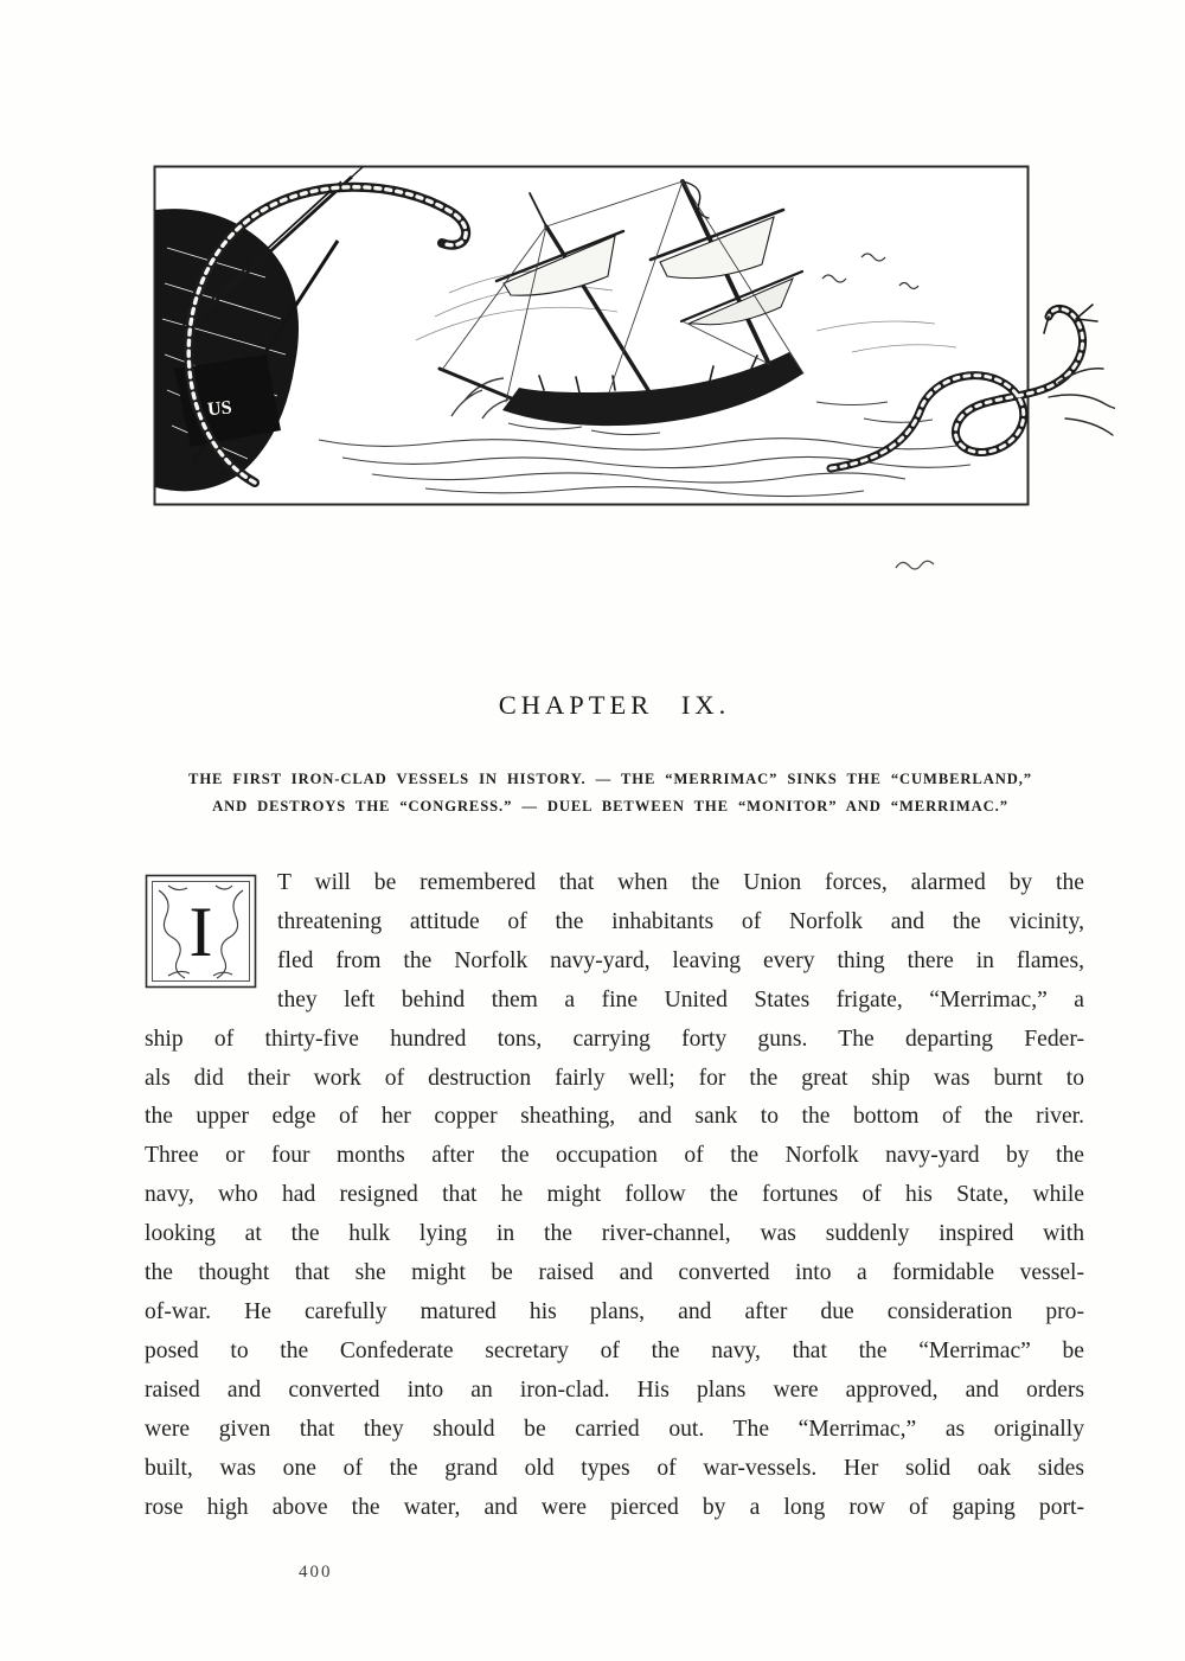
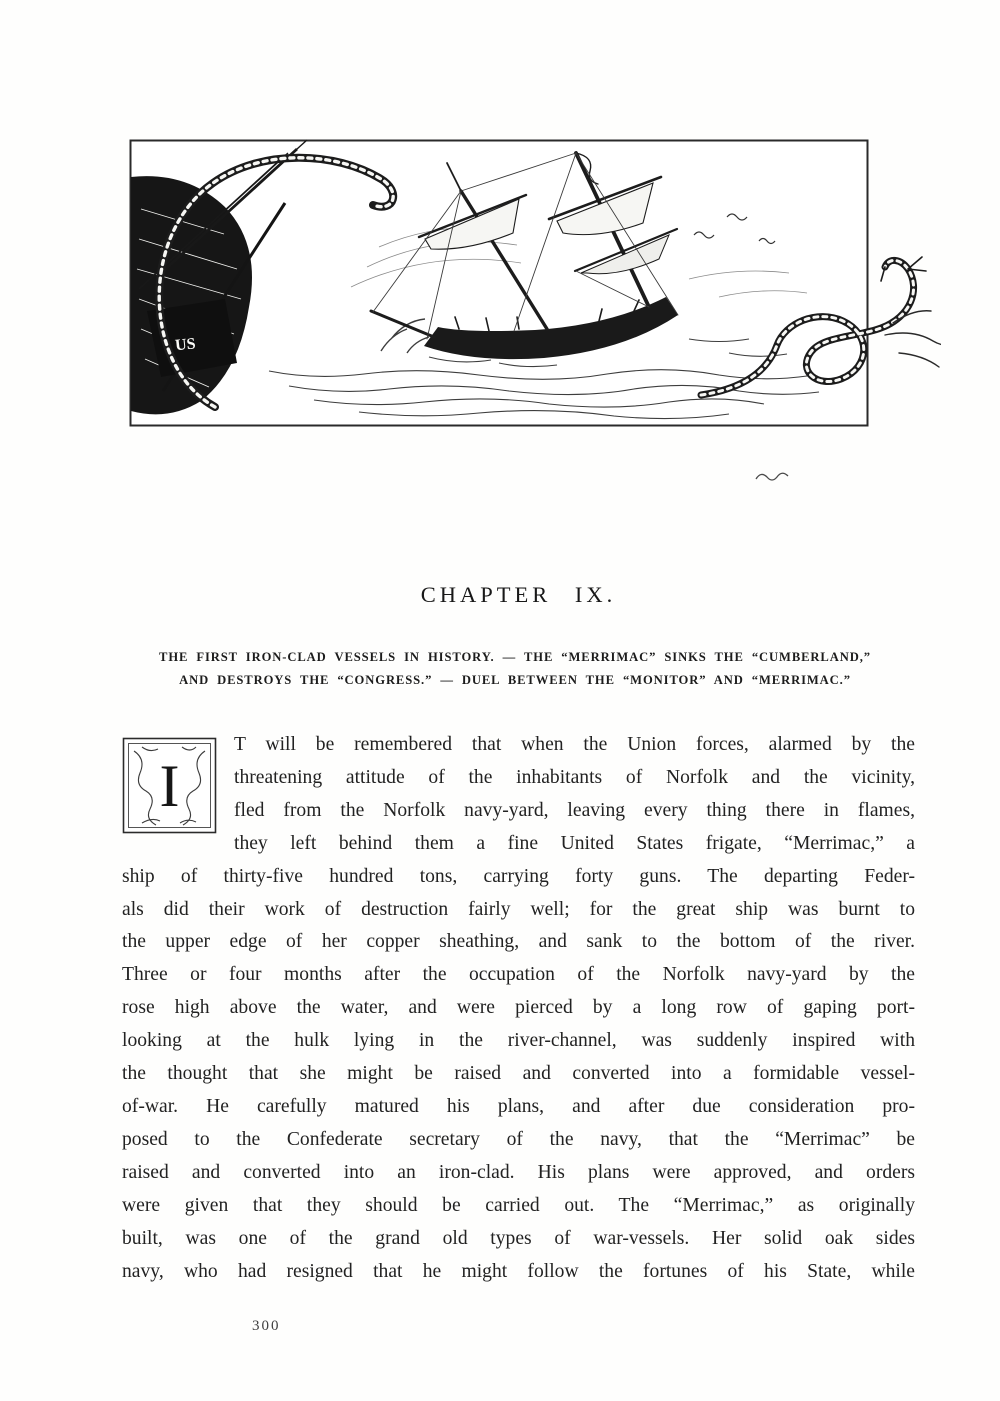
  CHAPTER IX.
  THE FIRST IRON-CLAD VESSELS IN HISTORY. — THE “MERRIMAC” SINKS THE “CUMBERLAND,”
  AND DESTROYS THE “CONGRESS.” — DUEL BETWEEN THE “MONITOR” AND “MERRIMAC.”
  I
  T will be remembered that when the Union forces, alarmed by the
  threatening attitude of the inhabitants of Norfolk and the vicinity,
  fled from the Norfolk navy-yard, leaving every thing there in flames,
  they left behind them a fine United States frigate, “Merrimac,” a
  ship of thirty-five hundred tons, carrying forty guns. The departing Feder-
  als did their work of destruction fairly well; for the great ship was burnt to
  the upper edge of her copper sheathing, and sank to the bottom of the river.
  Three or four months after the occupation of the Norfolk navy-yard by the
- navy, who had resigned that he might follow the fortunes of his State, while
+ rose high above the water, and were pierced by a long row of gaping port-
  looking at the hulk lying in the river-channel, was suddenly inspired with
  the thought that she might be raised and converted into a formidable vessel-
  of-war. He carefully matured his plans, and after due consideration pro-
  posed to the Confederate secretary of the navy, that the “Merrimac” be
  raised and converted into an iron-clad. His plans were approved, and orders
  were given that they should be carried out. The “Merrimac,” as originally
  built, was one of the grand old types of war-vessels. Her solid oak sides
- rose high above the water, and were pierced by a long row of gaping port-
+ navy, who had resigned that he might follow the fortunes of his State, while
- 400
+ 300
